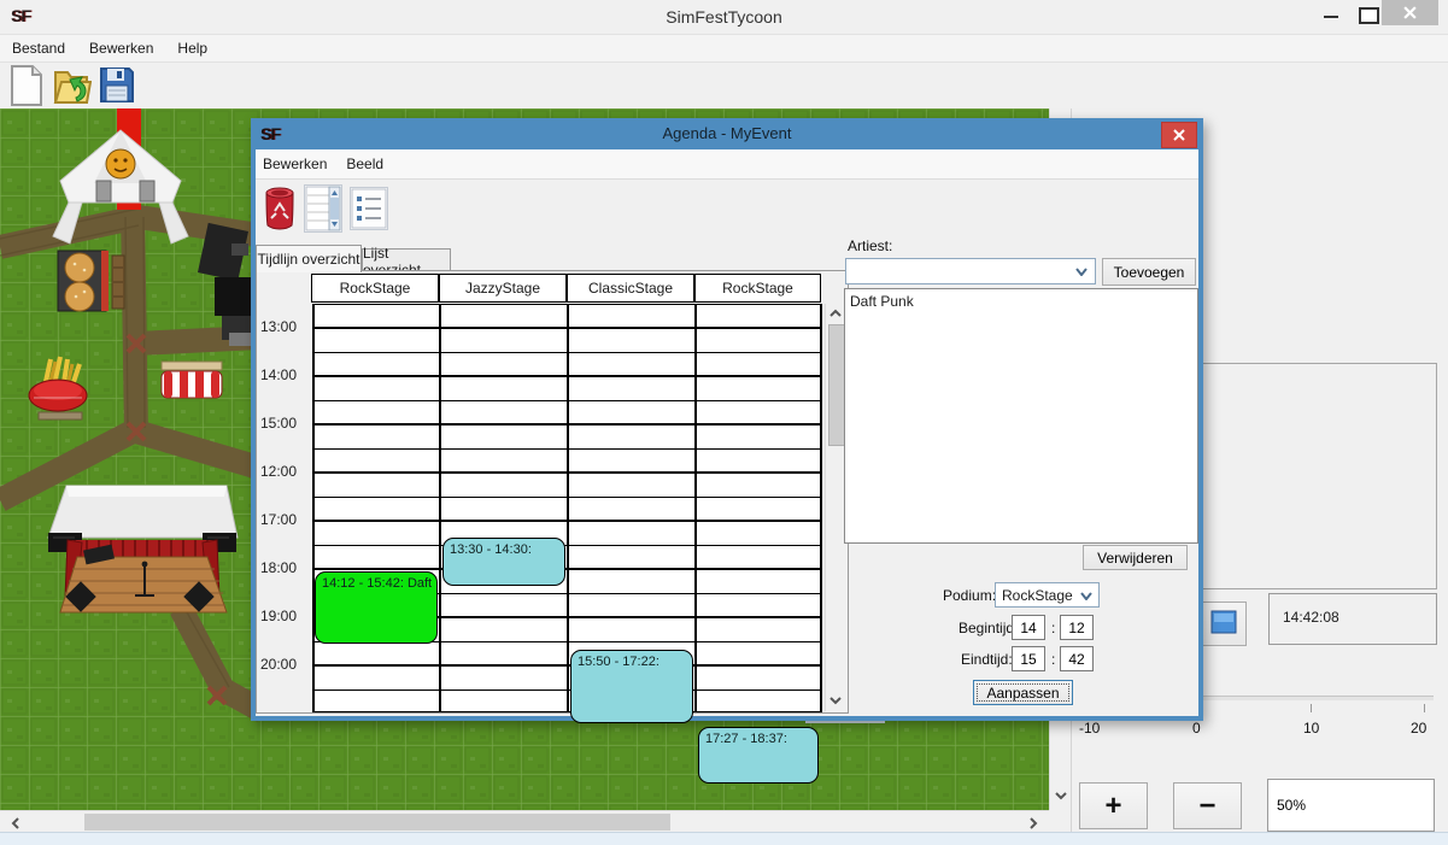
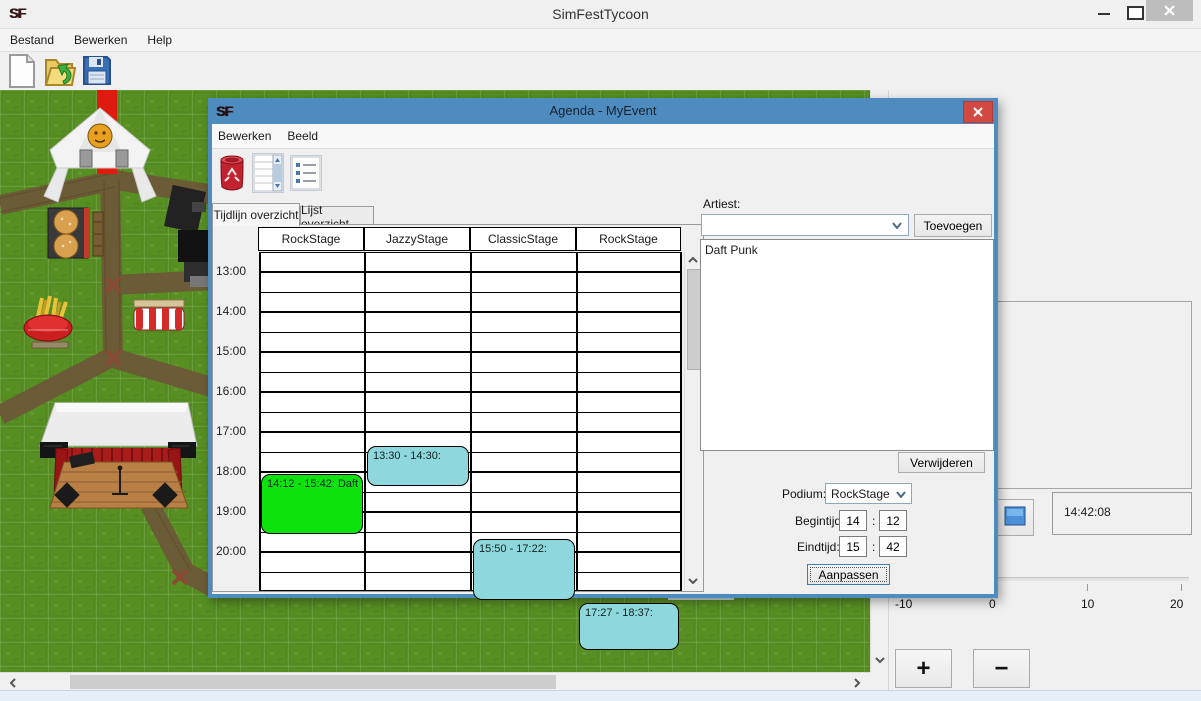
  SF
  SimFestTycoon
  Bestand
  Bewerken
  Help
  14:42:08
  -10
  0
  10
  20
  +
  −
- 50%
  SF
  Agenda - MyEvent
  Bewerken
  Beeld
  Tijdlijn overzicht
  13:00
  14:00
  15:00
- 12:00
+ 16:00
  17:00
  18:00
  19:00
  20:00
  RockStage
  JazzyStage
  ClassicStage
  RockStage
  13:30 - 14:30:
  14:12 - 15:42: Daft
  15:50 - 17:22:
  17:27 - 18:37:
  Artiest:
  Toevoegen
  Daft Punk
  Verwijderen
  Podium
  RockStage
  Begintijd
  14
  :
  12
  Eindtijd
  15
  :
  42
  Aanpassen
